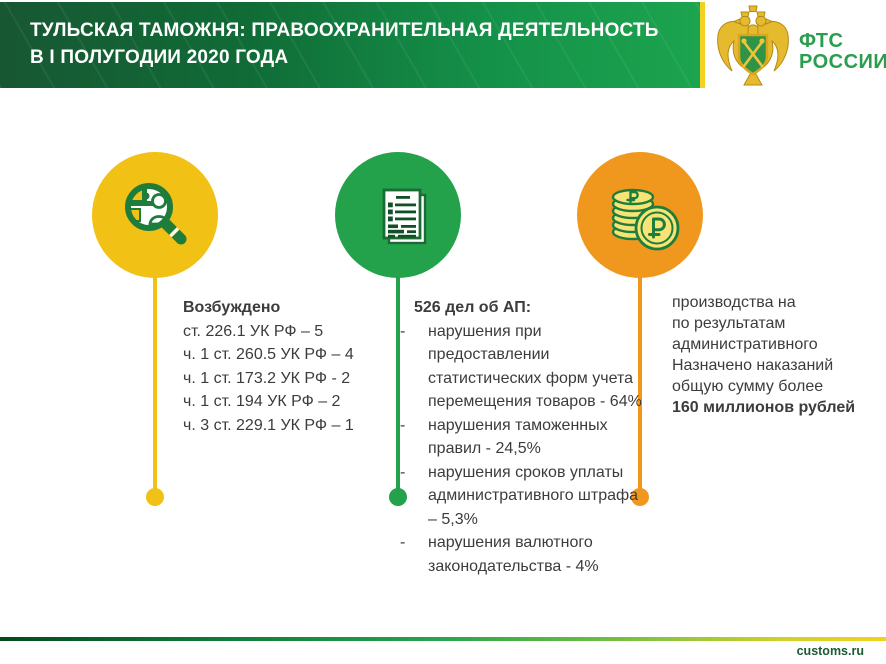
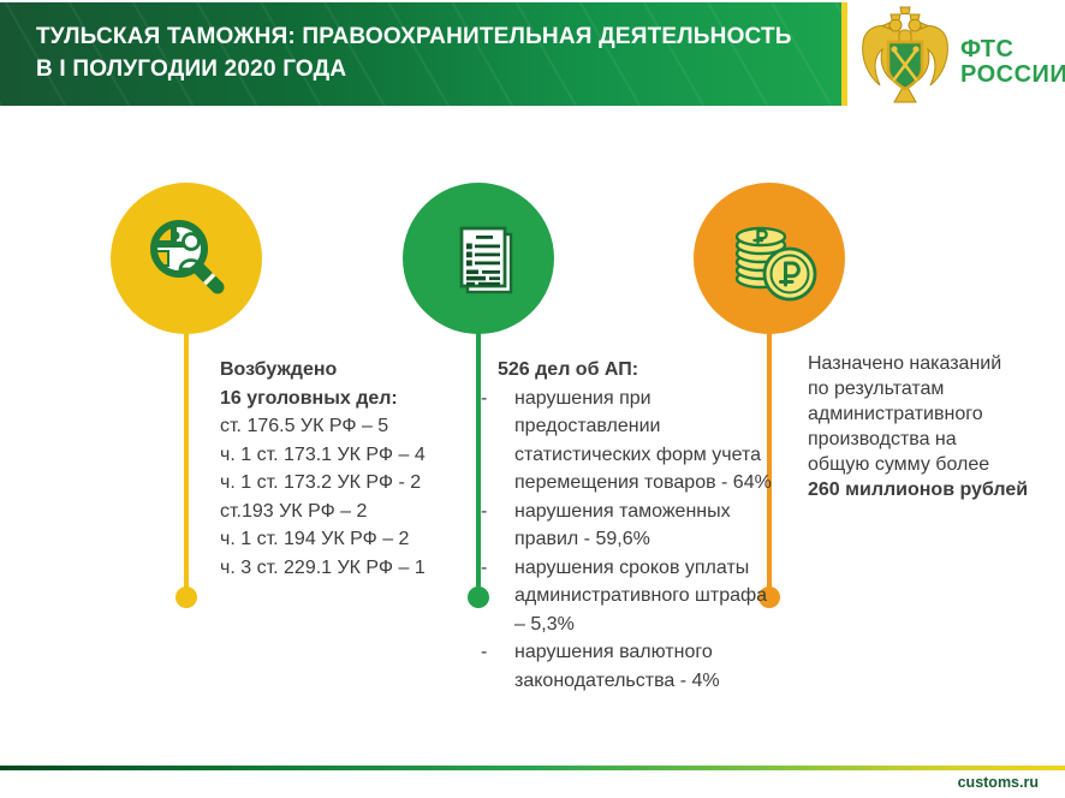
  ТУЛЬСКАЯ ТАМОЖНЯ: ПРАВООХРАНИТЕЛЬНАЯ ДЕЯТЕЛЬНОСТЬ
  В I ПОЛУГОДИИ 2020 ГОДА
  ФТС
  РОССИИ
  Возбуждено
+ 16 уголовных дел:
- ст. 226.1 УК РФ – 5
+ ст. 176.5 УК РФ – 5
- ч. 1 ст. 260.5 УК РФ – 4
+ ч. 1 ст. 173.1 УК РФ – 4
  ч. 1 ст. 173.2 УК РФ - 2
+ ст.193 УК РФ – 2
  ч. 1 ст. 194 УК РФ – 2
  ч. 3 ст. 229.1 УК РФ – 1
  526 дел об АП:
  -
  нарушения при предоставлении статистических форм учета перемещения товаров - 64%
  -
- нарушения таможенных правил - 24,5%
+ нарушения таможенных правил - 59,6%
  -
  нарушения сроков уплаты административного штрафа – 5,3%
  -
  нарушения валютного законодательства - 4%
- производства на
+ Назначено наказаний
  по результатам
  административного
- Назначено наказаний
+ производства на
  общую сумму более
- 160 миллионов рублей
+ 260 миллионов рублей
  customs.ru
